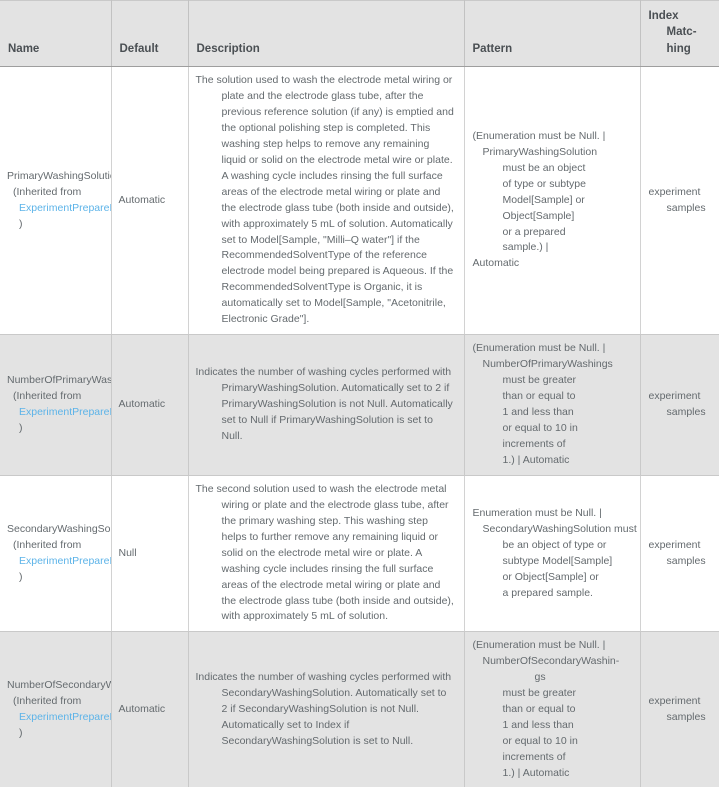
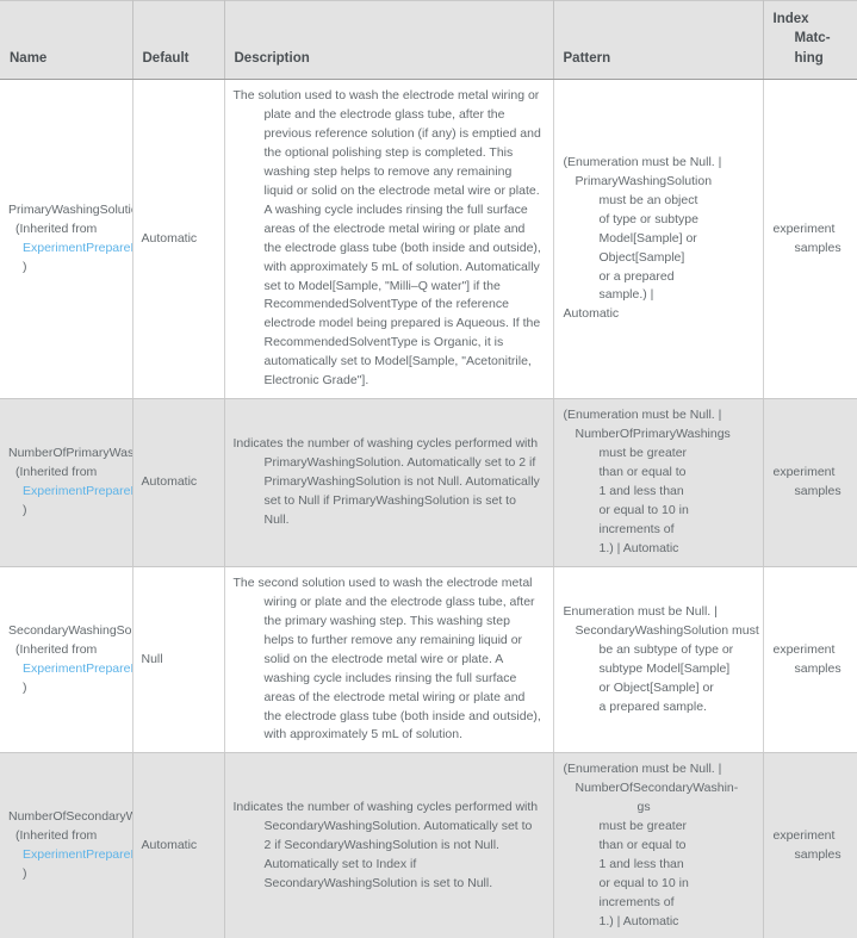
  Name	Default	Description	Pattern	Index Matc- hing
  PrimaryWashingSoluti(Inherited fromExperimentPrepare)	Automatic	The solution used to wash the electrode metal wiring or plate and the electrode glass tube, after the previous reference solution (if any) is emptied and the optional polishing step is completed. This washing step helps to remove any remaining liquid or solid on the electrode metal wire or plate. A washing cycle includes rinsing the full surface areas of the electrode metal wiring or plate and the electrode glass tube (both inside and outside), with approximately 5 mL of solution. Automatically set to Model[Sample, "Milli–Q water"] if the RecommendedSolventType of the reference electrode model being prepared is Aqueous. If the RecommendedSolventType is Organic, it is automatically set to Model[Sample, "Acetonitrile, Electronic Grade"].	(Enumeration must be Null. |PrimaryWashingSolutionmust be an objectof type or subtypeModel[Sample] orObject[Sample]or a preparedsample.) |Automatic	experimentsamples
  NumberOfPrimaryWas(Inherited fromExperimentPrepare)	Automatic	Indicates the number of washing cycles performed with PrimaryWashingSolution. Automatically set to 2 if PrimaryWashingSolution is not Null. Automatically set to Null if PrimaryWashingSolution is set to Null.	(Enumeration must be Null. |NumberOfPrimaryWashingsmust be greaterthan or equal to1 and less thanor equal to 10 inincrements of1.) | Automatic	experimentsamples
- SecondaryWashingSo(Inherited fromExperimentPrepare)	Null	The second solution used to wash the electrode metal wiring or plate and the electrode glass tube, after the primary washing step. This washing step helps to further remove any remaining liquid or solid on the electrode metal wire or plate. A washing cycle includes rinsing the full surface areas of the electrode metal wiring or plate and the electrode glass tube (both inside and outside), with approximately 5 mL of solution.	Enumeration must be Null. |SecondaryWashingSolution mustbe an object of type orsubtype Model[Sample]or Object[Sample] ora prepared sample.	experimentsamples
+ SecondaryWashingSo(Inherited fromExperimentPrepare)	Null	The second solution used to wash the electrode metal wiring or plate and the electrode glass tube, after the primary washing step. This washing step helps to further remove any remaining liquid or solid on the electrode metal wire or plate. A washing cycle includes rinsing the full surface areas of the electrode metal wiring or plate and the electrode glass tube (both inside and outside), with approximately 5 mL of solution.	Enumeration must be Null. |SecondaryWashingSolution mustbe an subtype of type orsubtype Model[Sample]or Object[Sample] ora prepared sample.	experimentsamples
  NumberOfSecondaryW(Inherited fromExperimentPrepare)	Automatic	Indicates the number of washing cycles performed with SecondaryWashingSolution. Automatically set to 2 if SecondaryWashingSolution is not Null. Automatically set to Index if SecondaryWashingSolution is set to Null.	(Enumeration must be Null. |NumberOfSecondaryWashin-gsmust be greaterthan or equal to1 and less thanor equal to 10 inincrements of1.) | Automatic	experimentsamples
